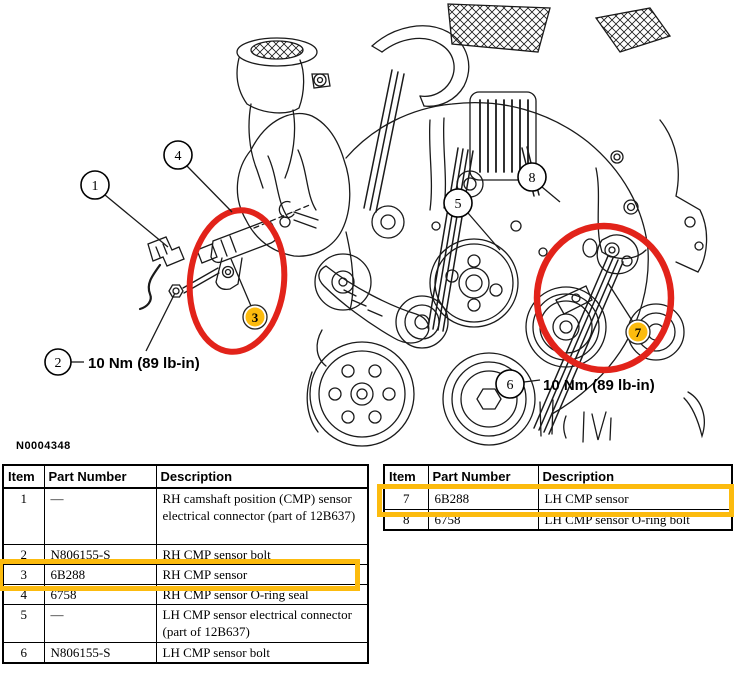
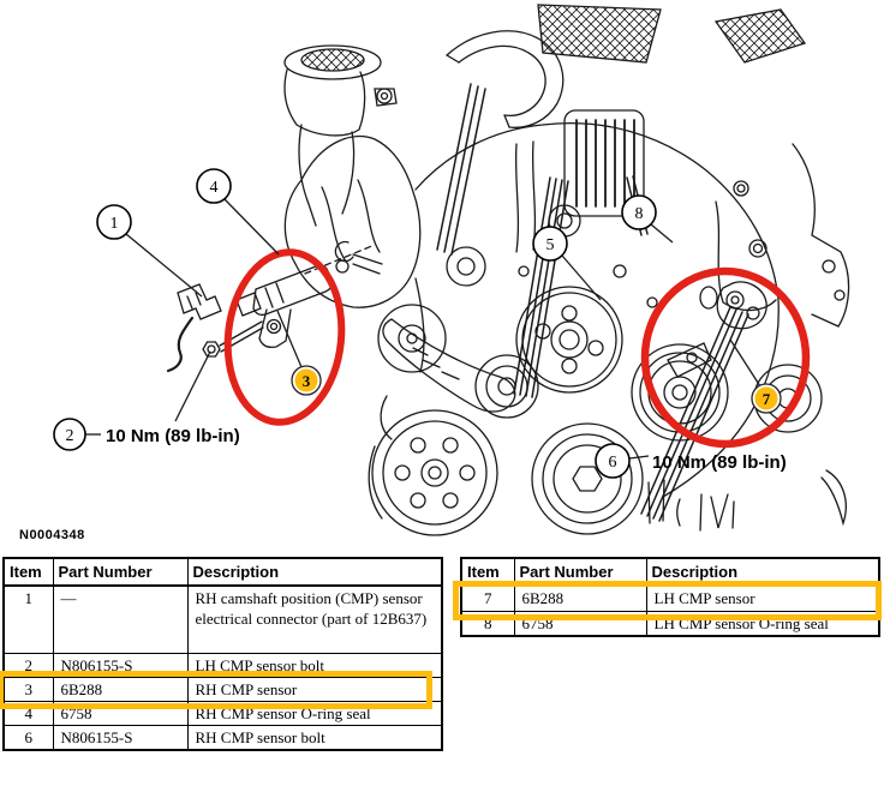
  1
  2
  4
  5
  6
  8
  3
  7
  10 Nm (89 lb-in)
  10 Nm (89 lb-in)
  N0004348
  Item	Part Number	Description
  1	—	RH camshaft position (CMP) sensor electrical connector (part of 12B637)
- 2	N806155-S	RH CMP sensor bolt
+ 2	N806155-S	LH CMP sensor bolt
  3	6B288	RH CMP sensor
  4	6758	RH CMP sensor O-ring seal
- 5	—	LH CMP sensor electrical connector (part of 12B637)
- 6	N806155-S	LH CMP sensor bolt
+ 6	N806155-S	RH CMP sensor bolt
  Item	Part Number	Description
  7	6B288	LH CMP sensor
- 8	6758	LH CMP sensor O-ring bolt
+ 8	6758	LH CMP sensor O-ring seal
